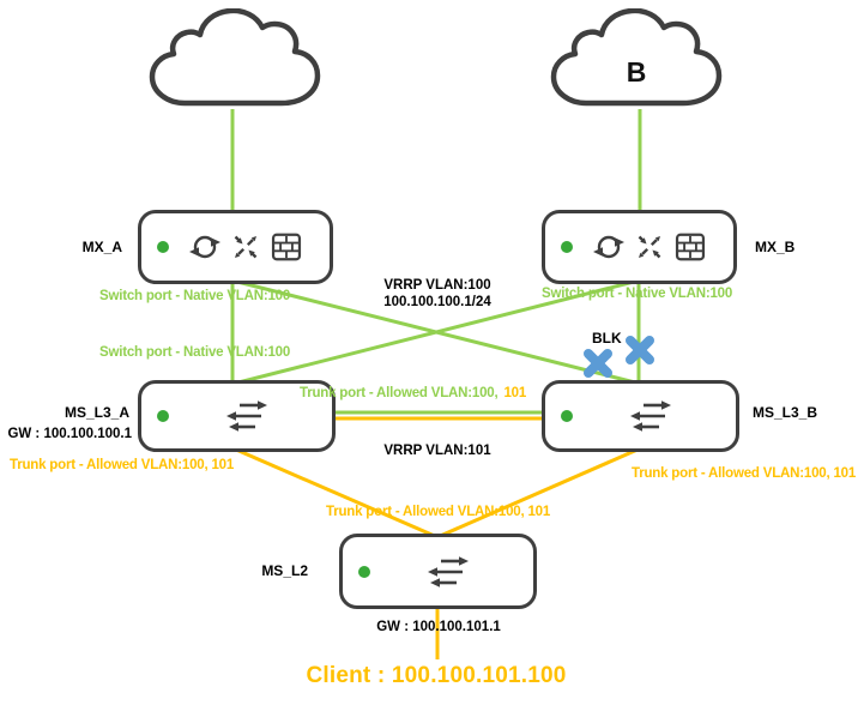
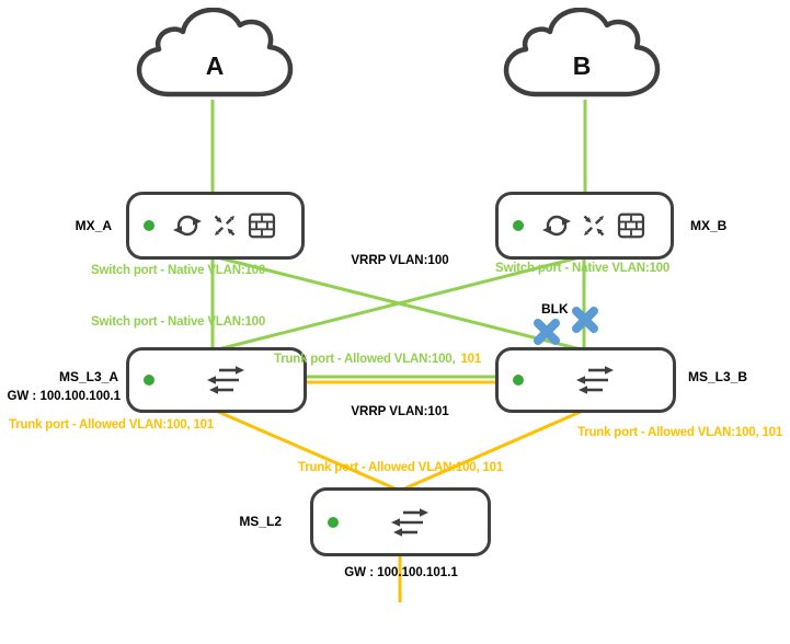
+ A
  B
  MX_A
  MX_B
  MS_L3_A
  GW : 100.100.100.1
  MS_L3_B
  MS_L2
  GW : 100.100.101.1
  Switch port - Native VLAN:100
  Switch port - Native VLAN:100
  Switch port - Native VLAN:100
  VRRP VLAN:100
- 100.100.100.1/24
  VRRP VLAN:101
  BLK
  Trunk port - Allowed VLAN:100, 101
  Trunk port - Allowed VLAN:100, 101
  Trunk port - Allowed VLAN:100, 101
  Trunk port - Allowed VLAN:100, 101
- Client : 100.100.101.100
